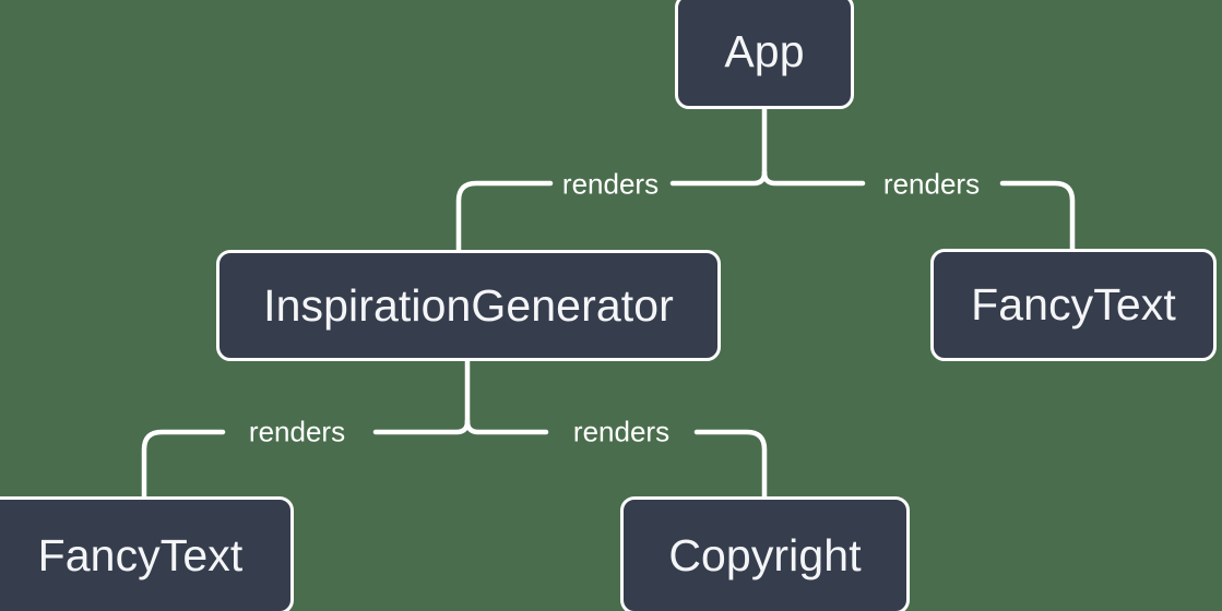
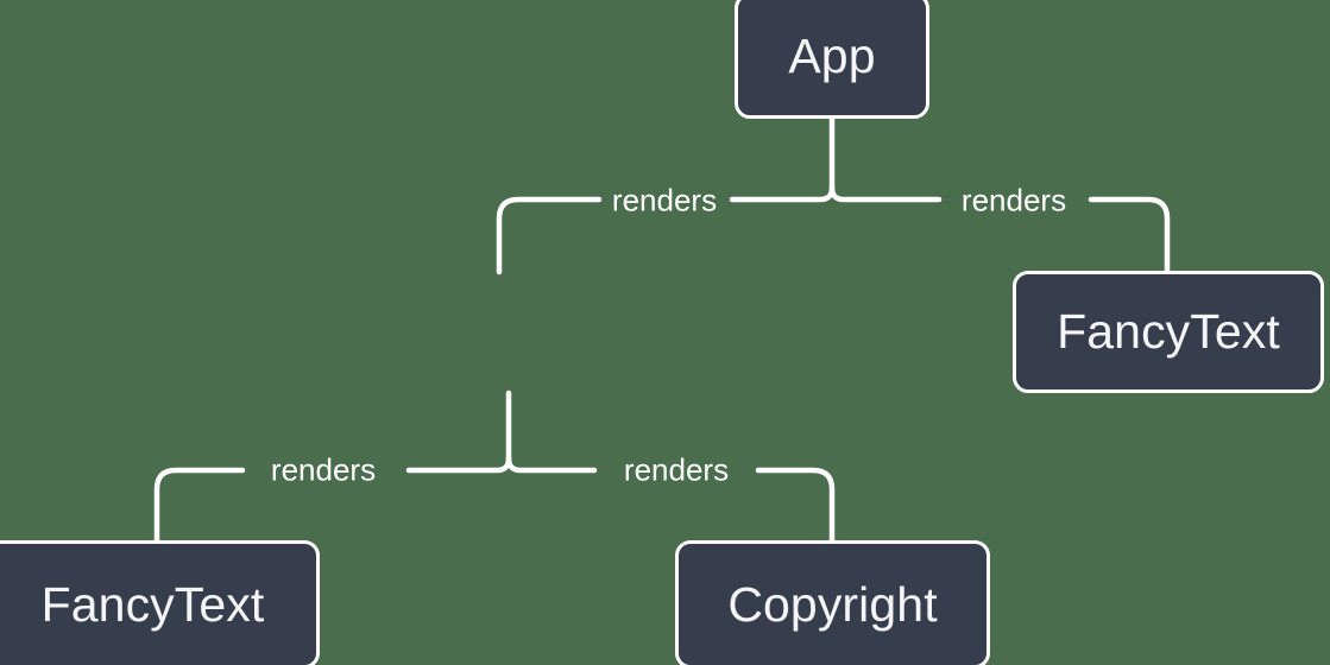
  App
- InspirationGenerator
  FancyText
  FancyText
  Copyright
  renders
  renders
  renders
  renders
